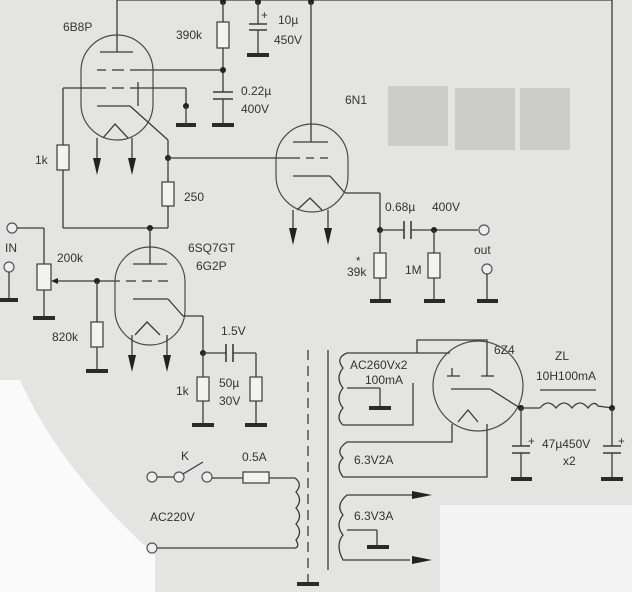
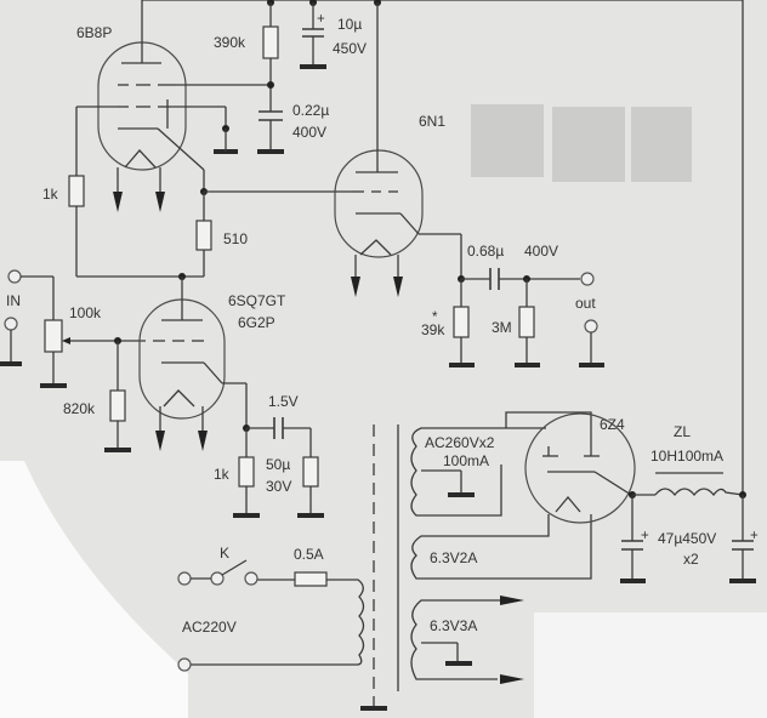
  6B8P
  390k
  0.22µ
  400V
  +
  10µ
  450V
  1k
- 250
+ 510
  6N1
  0.68µ
  400V
  *
  39k
- 1M
+ 3M
  out
  IN
- 200k
+ 100k
  820k
  6SQ7GT
  6G2P
  1.5V
  1k
  50µ
  30V
  AC260Vx2
  100mA
  6.3V2A
  6.3V3A
  K
  0.5A
  AC220V
  6Z4
  ZL
  10H100mA
  +
  +
  47µ450V
  x2
